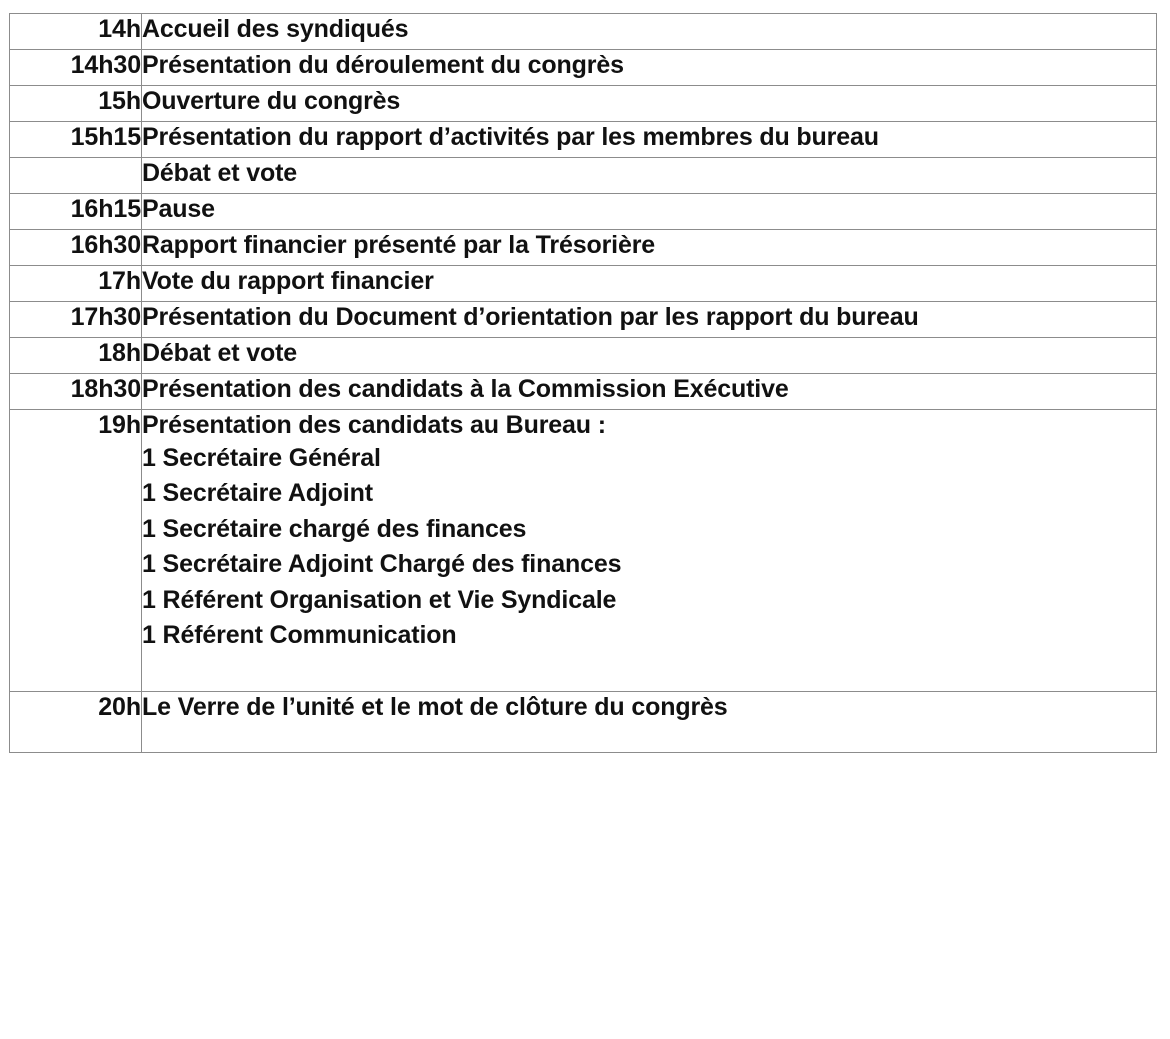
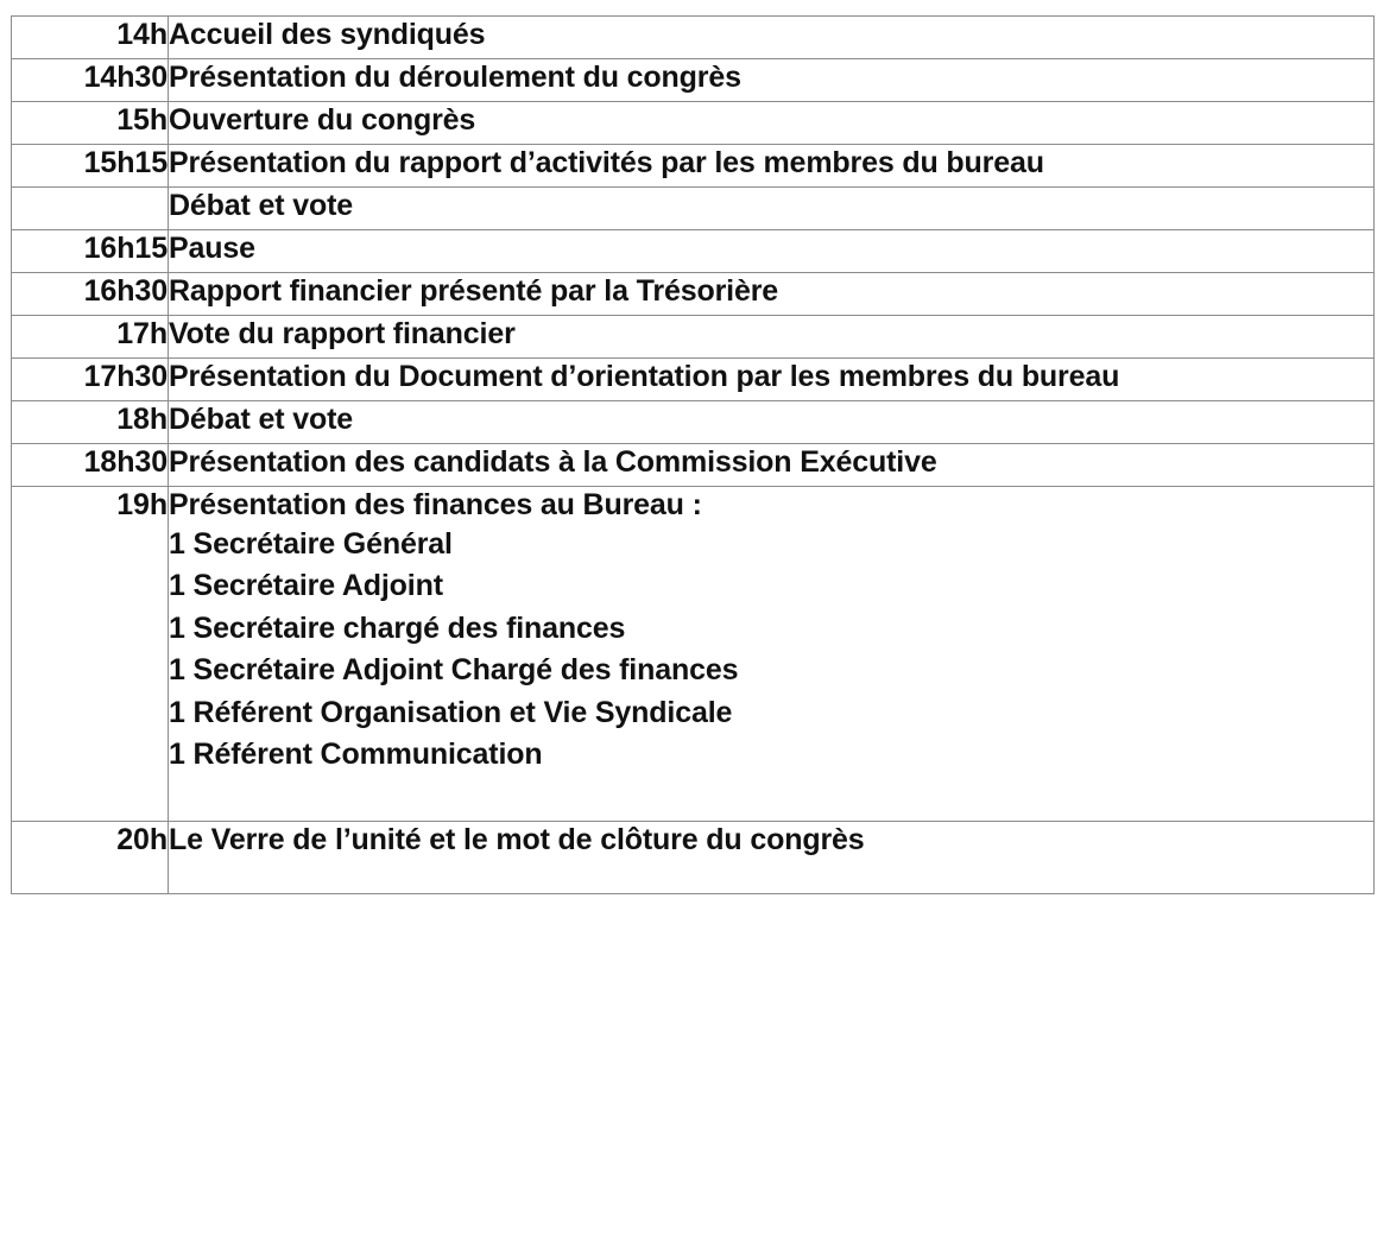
  14h	Accueil des syndiqués
  14h30	Présentation du déroulement du congrès
  15h	Ouverture du congrès
  15h15	Présentation du rapport d’activités par les membres du bureau
  	Débat et vote
  16h15	Pause
  16h30	Rapport financier présenté par la Trésorière
  17h	Vote du rapport financier
- 17h30	Présentation du Document d’orientation par les rapport du bureau
+ 17h30	Présentation du Document d’orientation par les membres du bureau
  18h	Débat et vote
  18h30	Présentation des candidats à la Commission Exécutive
- 19h	Présentation des candidats au Bureau :1 Secrétaire Général1 Secrétaire Adjoint1 Secrétaire chargé des finances1 Secrétaire Adjoint Chargé des finances1 Référent Organisation et Vie Syndicale1 Référent Communication
+ 19h	Présentation des finances au Bureau :1 Secrétaire Général1 Secrétaire Adjoint1 Secrétaire chargé des finances1 Secrétaire Adjoint Chargé des finances1 Référent Organisation et Vie Syndicale1 Référent Communication
  20h	Le Verre de l’unité et le mot de clôture du congrès
